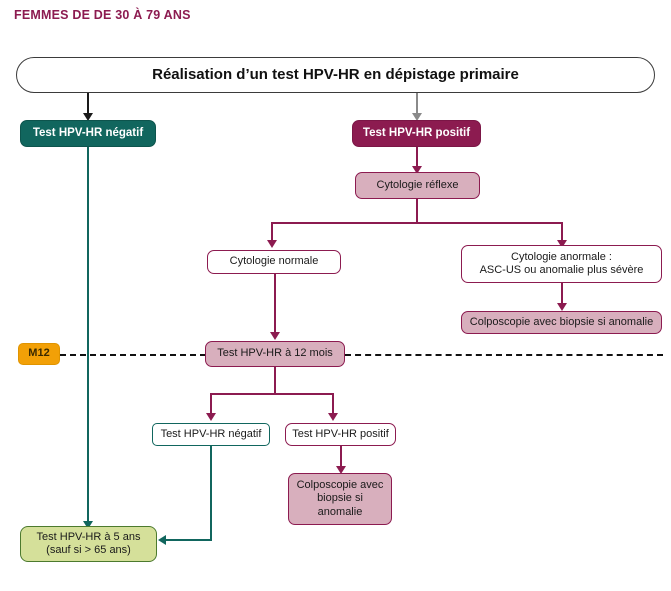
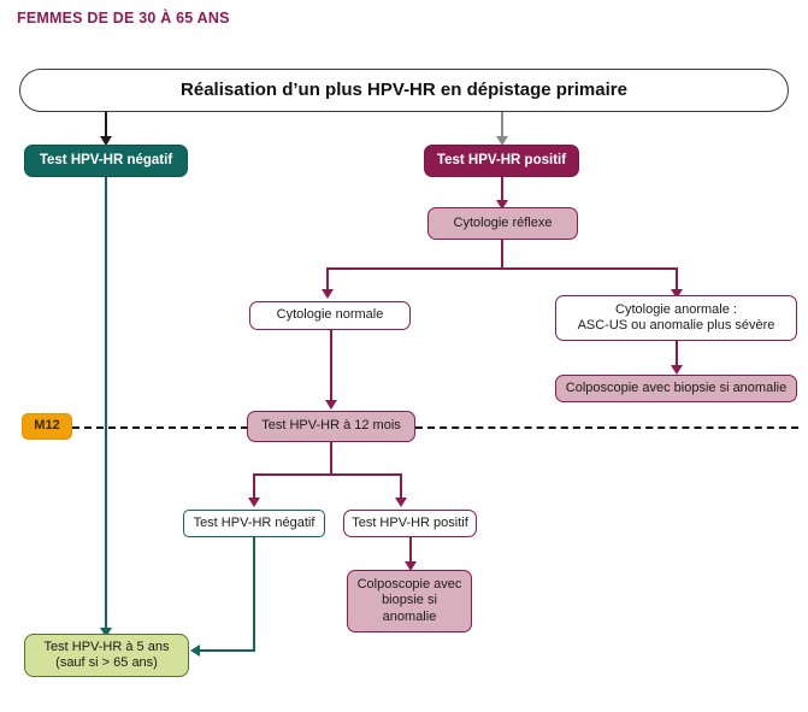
- FEMMES DE DE 30 À 79 ANS
+ FEMMES DE DE 30 À 65 ANS
- Réalisation d’un test HPV-HR en dépistage primaire
+ Réalisation d’un plus HPV-HR en dépistage primaire
  Test HPV-HR négatif
  Test HPV-HR positif
  Cytologie réflexe
  Cytologie normale
  Cytologie anormale :
  ASC-US ou anomalie plus sévère
  Colposcopie avec biopsie si anomalie
  M12
  Test HPV-HR à 12 mois
  Test HPV-HR négatif
  Test HPV-HR positif
  Colposcopie avec
  biopsie si
  anomalie
  Test HPV-HR à 5 ans
  (sauf si > 65 ans)
